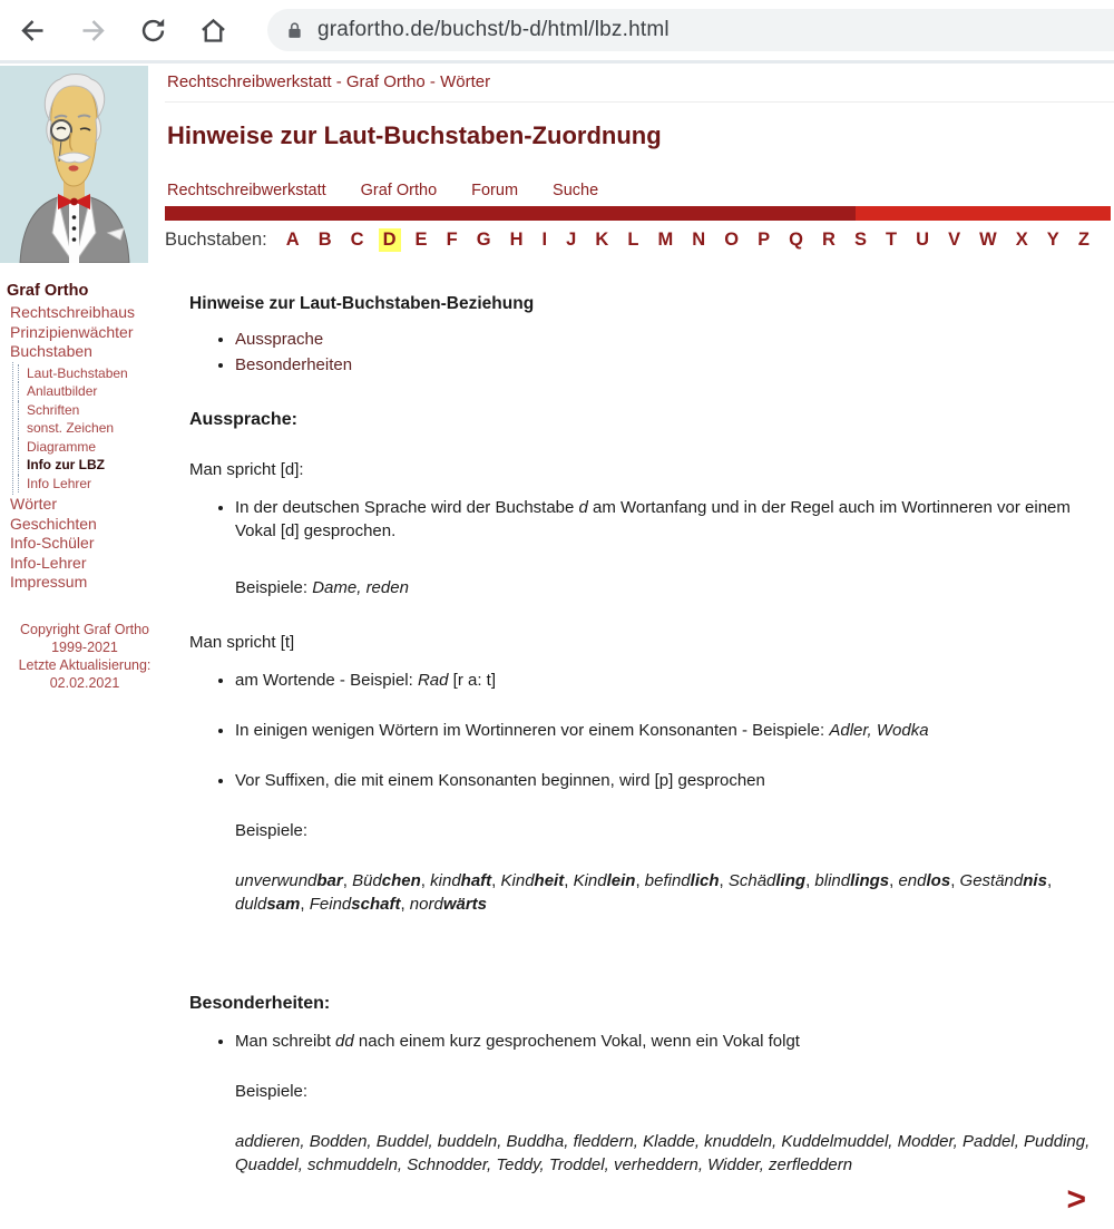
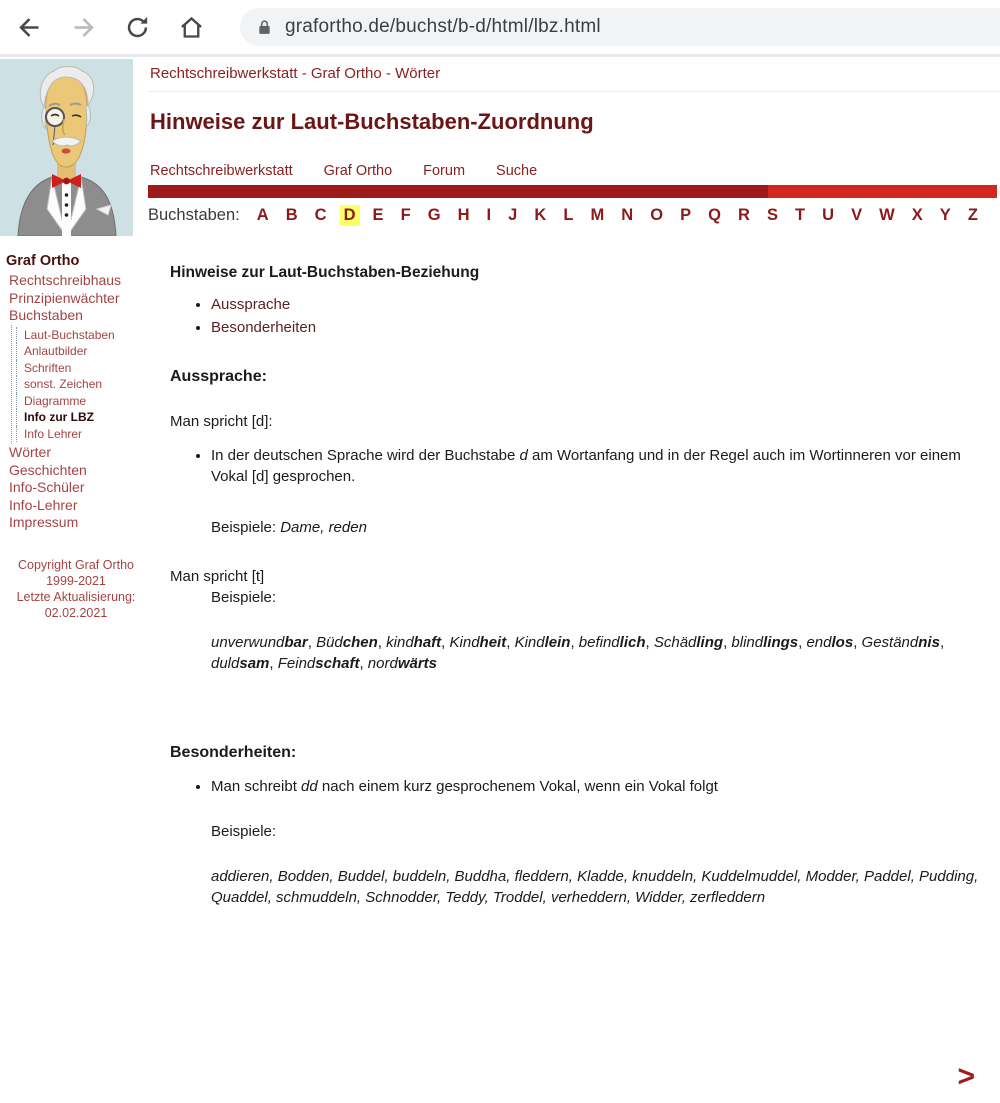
  grafortho.de/buchst/b-d/html/lbz.html
  Rechtschreibwerkstatt - Graf Ortho - Wörter
  Hinweise zur Laut-Buchstaben-Zuordnung
  Rechtschreibwerkstatt
  Graf Ortho
  Forum
  Suche
  Buchstaben:
  A
  B
  C
  D
  E
  F
  G
  H
  I
  J
  K
  L
  M
  N
  O
  P
  Q
  R
  S
  T
  U
  V
  W
  X
  Y
  Z
  Graf Ortho
  Rechtschreibhaus
  Prinzipienwächter
  Buchstaben
  Laut-Buchstaben
  Anlautbilder
  Schriften
  sonst. Zeichen
  Diagramme
  Info zur LBZ
  Info Lehrer
  Wörter
  Geschichten
  Info-Schüler
  Info-Lehrer
  Impressum
  Copyright Graf Ortho
  1999-2021
  Letzte Aktualisierung:
  02.02.2021
  Hinweise zur Laut-Buchstaben-Beziehung
  Aussprache
  Besonderheiten
  Aussprache:
  Man spricht [d]:
  In der deutschen Sprache wird der Buchstabe d am Wortanfang und in der Regel auch im Wortinneren vor einem Vokal [d] gesprochen.
  Beispiele: Dame, reden
  Man spricht [t]
- am Wortende - Beispiel: Rad [r a: t]
- In einigen wenigen Wörtern im Wortinneren vor einem Konsonanten - Beispiele: Adler, Wodka
- Vor Suffixen, die mit einem Konsonanten beginnen, wird [p] gesprochen
  Beispiele:
  unverwundbar, Büdchen, kindhaft, Kindheit, Kindlein, befindlich, Schädling, blindlings, endlos, Geständnis, duldsam, Feindschaft, nordwärts
  Besonderheiten:
  Man schreibt dd nach einem kurz gesprochenem Vokal, wenn ein Vokal folgt
  Beispiele:
  addieren, Bodden, Buddel, buddeln, Buddha, fleddern, Kladde, knuddeln, Kuddelmuddel, Modder, Paddel, Pudding, Quaddel, schmuddeln, Schnodder, Teddy, Troddel, verheddern, Widder, zerfleddern
  >
